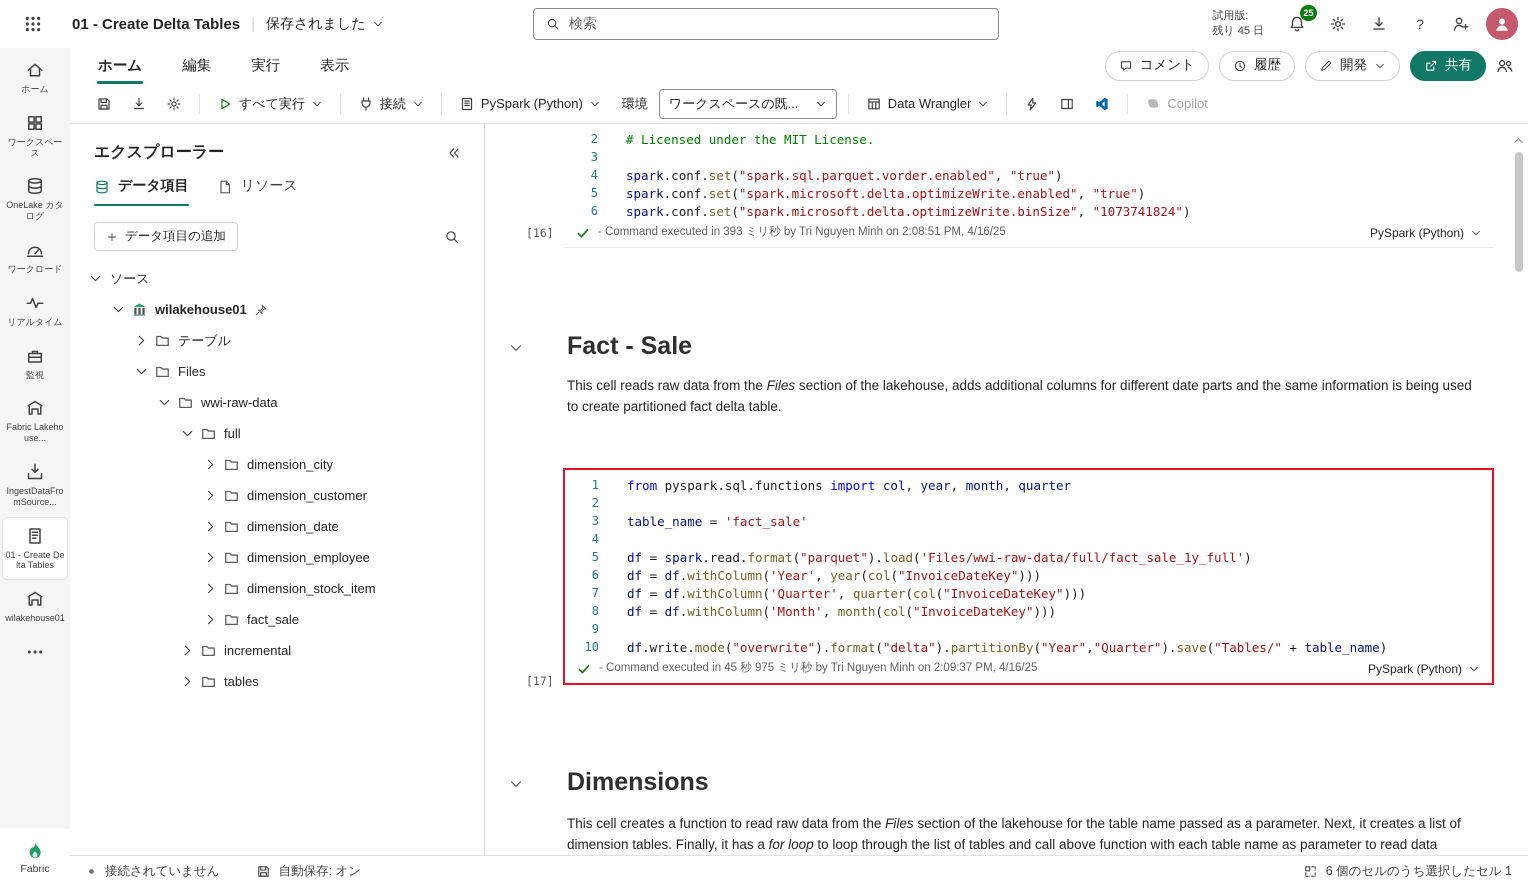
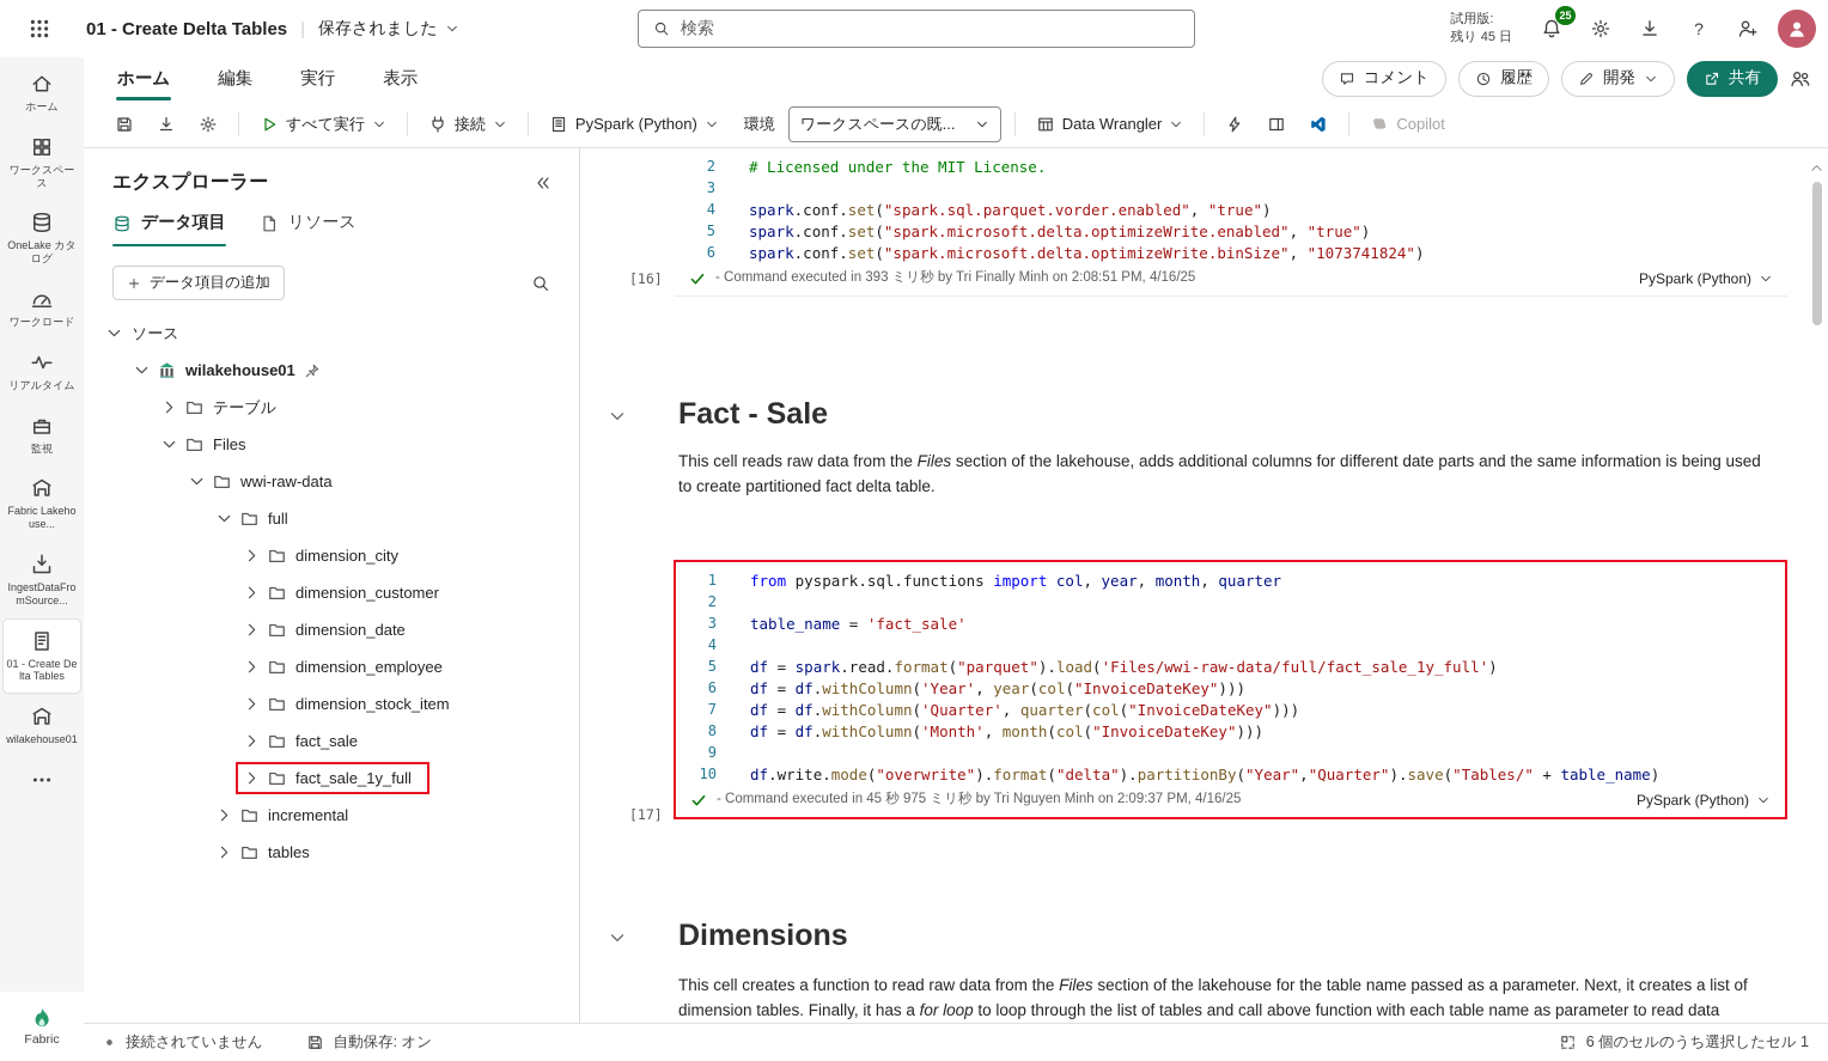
  01 - Create Delta Tables
  |
  保存されました
  検索
  試用版:
  残り 45 日
  25
  ?
  ホーム
  編集
  実行
  表示
  コメント
  履歴
  開発
  共有
  すべて実行
  接続
  PySpark (Python)
  環境
  ワークスペースの既...
  Data Wrangler
  Copilot
  ホーム
  ワークスペース
  OneLake カタログ
  ワークロード
  リアルタイム
  監視
  Fabric Lakehouse...
  IngestDataFromSource...
  01 - Create Delta Tables
  wilakehouse01
  Fabric
  エクスプローラー
  データ項目
  リソース
  データ項目の追加
  ソース
  wilakehouse01
  テーブル
  Files
  wwi-raw-data
  full
  dimension_city
  dimension_customer
  dimension_date
  dimension_employee
  dimension_stock_item
  fact_sale
+ fact_sale_1y_full
  incremental
  tables
  2
  # Licensed under the MIT License.
  3
  4
  spark.conf.set("spark.sql.parquet.vorder.enabled", "true")
  5
  spark.conf.set("spark.microsoft.delta.optimizeWrite.enabled", "true")
  6
  spark.conf.set("spark.microsoft.delta.optimizeWrite.binSize", "1073741824")
- - Command executed in 393 ミリ秒 by Tri Nguyen Minh on 2:08:51 PM, 4/16/25
+ - Command executed in 393 ミリ秒 by Tri Finally Minh on 2:08:51 PM, 4/16/25
  PySpark (Python)
  [16]
  Fact - Sale
  This cell reads raw data from the Files section of the lakehouse, adds additional columns for different date parts and the same information is being used to create partitioned fact delta table.
  1
  from pyspark.sql.functions import col, year, month, quarter
  2
  3
  table_name = 'fact_sale'
  4
  5
  df = spark.read.format("parquet").load('Files/wwi-raw-data/full/fact_sale_1y_full')
  6
  df = df.withColumn('Year', year(col("InvoiceDateKey")))
  7
  df = df.withColumn('Quarter', quarter(col("InvoiceDateKey")))
  8
  df = df.withColumn('Month', month(col("InvoiceDateKey")))
  9
  10
  df.write.mode("overwrite").format("delta").partitionBy("Year","Quarter").save("Tables/" + table_name)
  - Command executed in 45 秒 975 ミリ秒 by Tri Nguyen Minh on 2:09:37 PM, 4/16/25
  PySpark (Python)
  [17]
  Dimensions
  This cell creates a function to read raw data from the Files section of the lakehouse for the table name passed as a parameter. Next, it creates a list of dimension tables. Finally, it has a for loop to loop through the list of tables and call above function with each table name as parameter to read data
  接続されていません
  自動保存: オン
  6 個のセルのうち選択したセル 1
